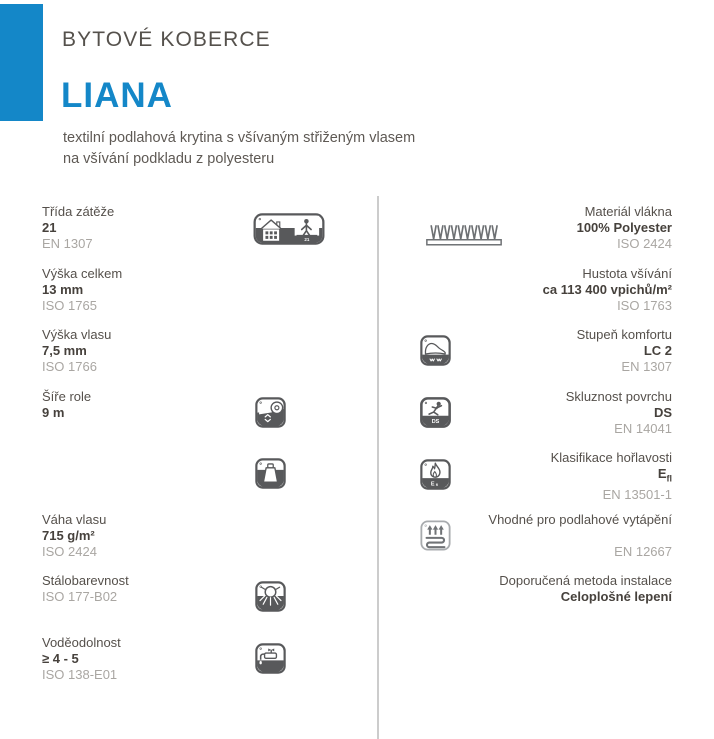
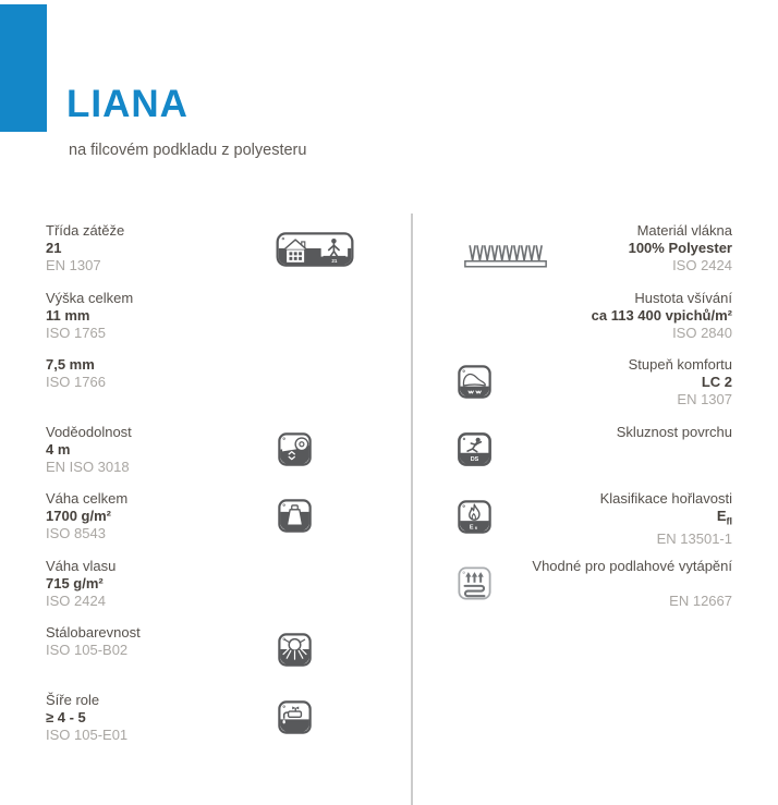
- BYTOVÉ KOBERCE
  LIANA
- textilní podlahová krytina s všívaným střiženým vlasem
- na všívání podkladu z polyesteru
+ na filcovém podkladu z polyesteru
  Třída zátěže
  21
  EN 1307
  Výška celkem
- 13 mm
+ 11 mm
  ISO 1765
- Výška vlasu
  7,5 mm
  ISO 1766
- Šíře role
+ Voděodolnost
- 9 m
+ 4 m
+ EN ISO 3018
+ Váha celkem
+ 1700 g/m²
+ ISO 8543
  Váha vlasu
  715 g/m²
  ISO 2424
  Stálobarevnost
- ISO 177-B02
+ ISO 105-B02
- Voděodolnost
+ Šíře role
  ≥ 4 - 5
- ISO 138-E01
+ ISO 105-E01
  Materiál vlákna
  100% Polyester
  ISO 2424
  Hustota všívání
  ca 113 400 vpichů/m²
- ISO 1763
+ ISO 2840
  Stupeň komfortu
  LC 2
  EN 1307
  Skluznost povrchu
- DS
- EN 14041
  Klasifikace hořlavosti
  Efl
  EN 13501-1
  Vhodné pro podlahové vytápění
  EN 12667
- Doporučená metoda instalace
- Celoplošné lepení
